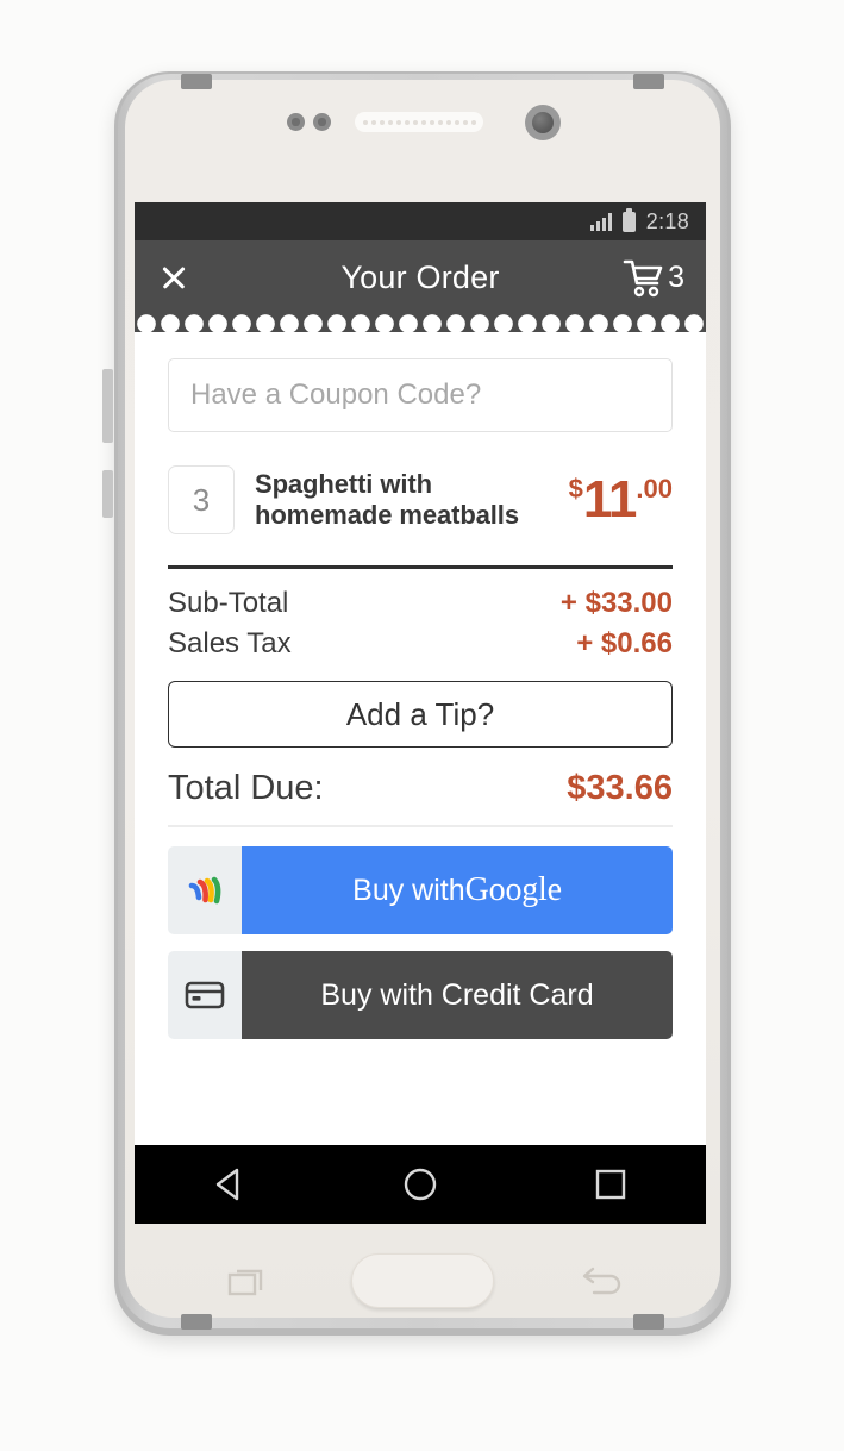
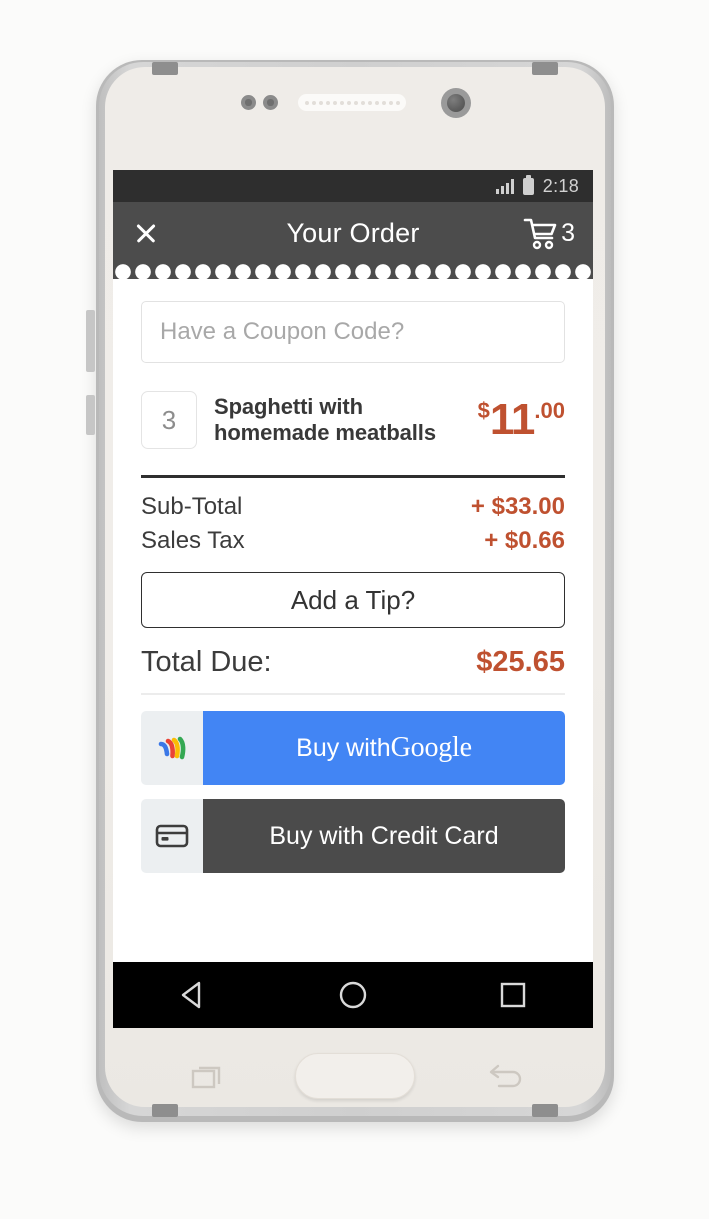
  2:18
  Your Order
  3
  Have a Coupon Code?
  3
  Spaghetti with homemade meatballs
  $
  11
  .00
  Sub-Total
  + $33.00
  Sales Tax
  + $0.66
  Add a Tip?
  Total Due:
- $33.66
+ $25.65
  Buy with
  Google
  Buy with Credit Card
